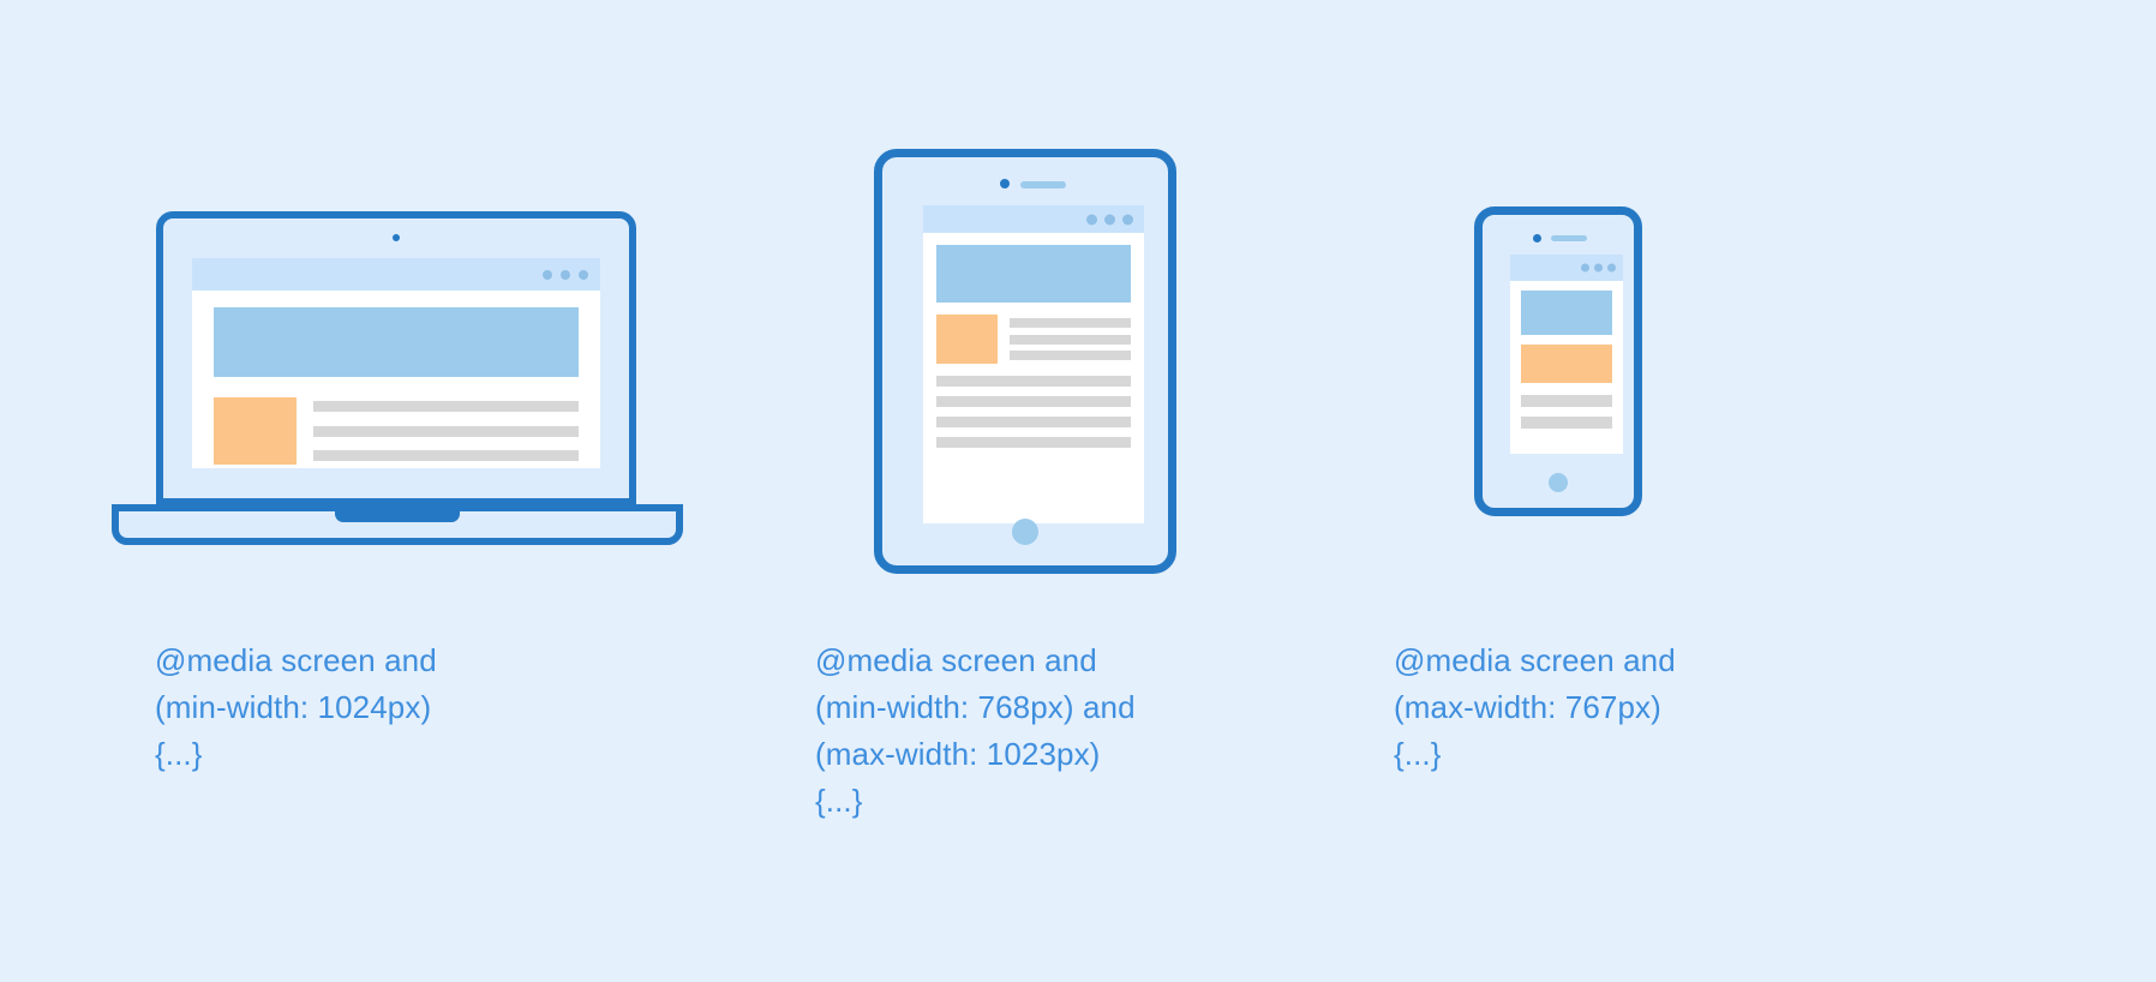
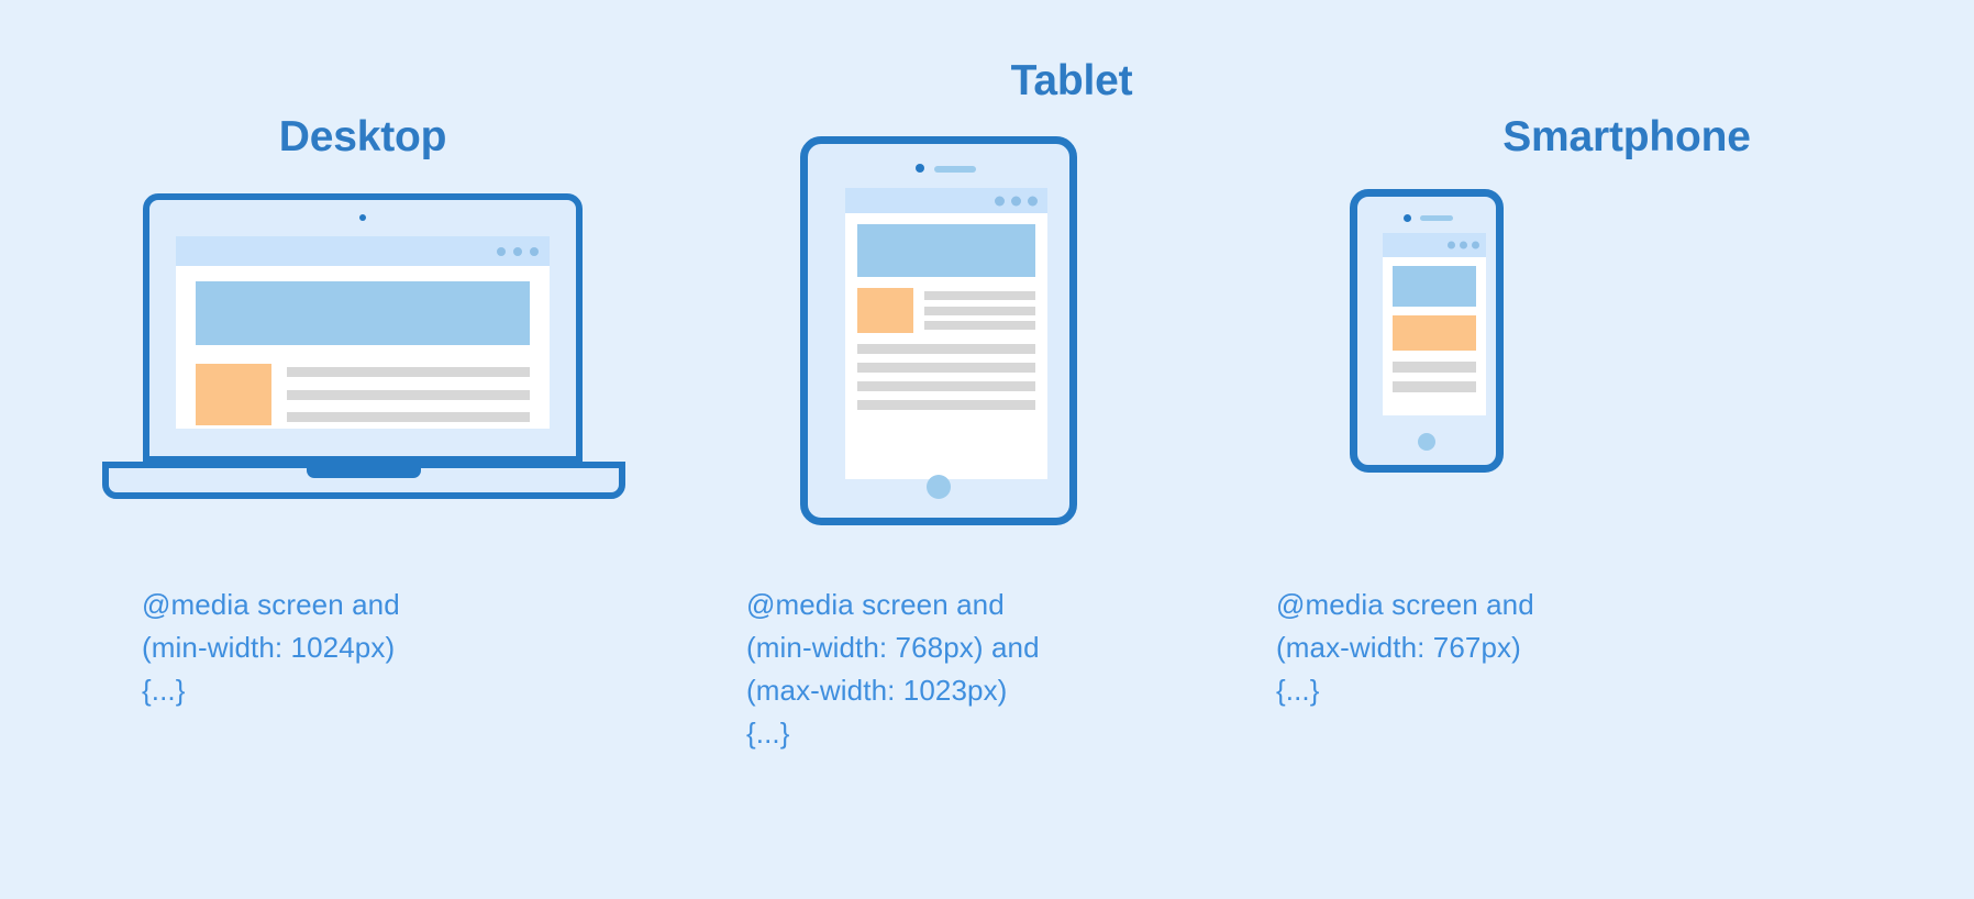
+ Desktop
+ Tablet
+ Smartphone
  @media screen and
  (min-width: 1024px)
  {...}
  @media screen and
  (min-width: 768px) and
  (max-width: 1023px)
  {...}
  @media screen and
  (max-width: 767px)
  {...}
